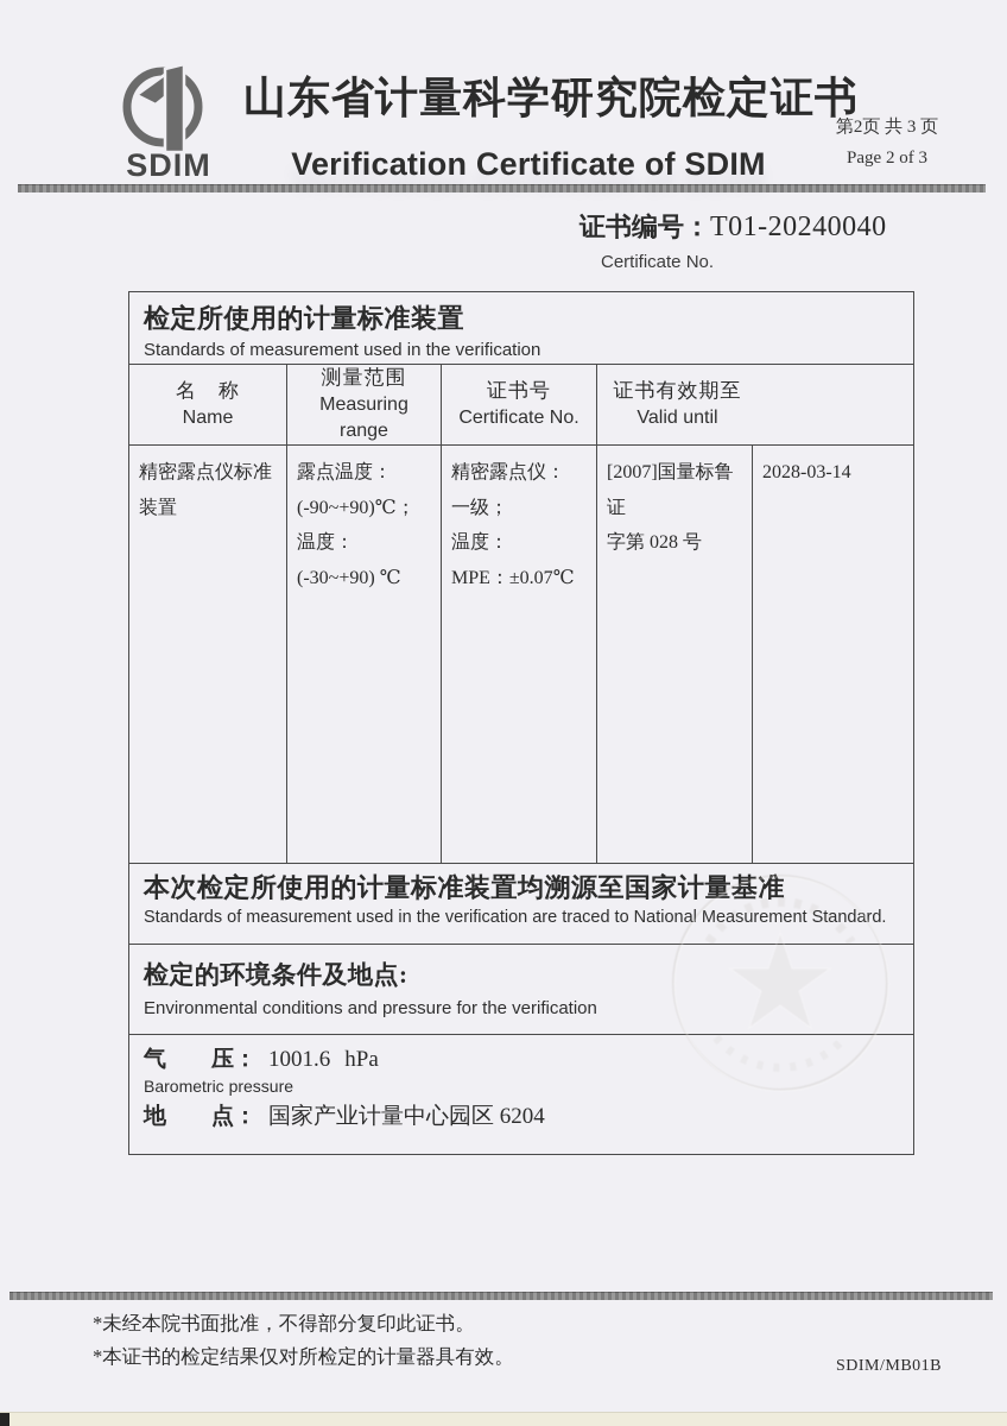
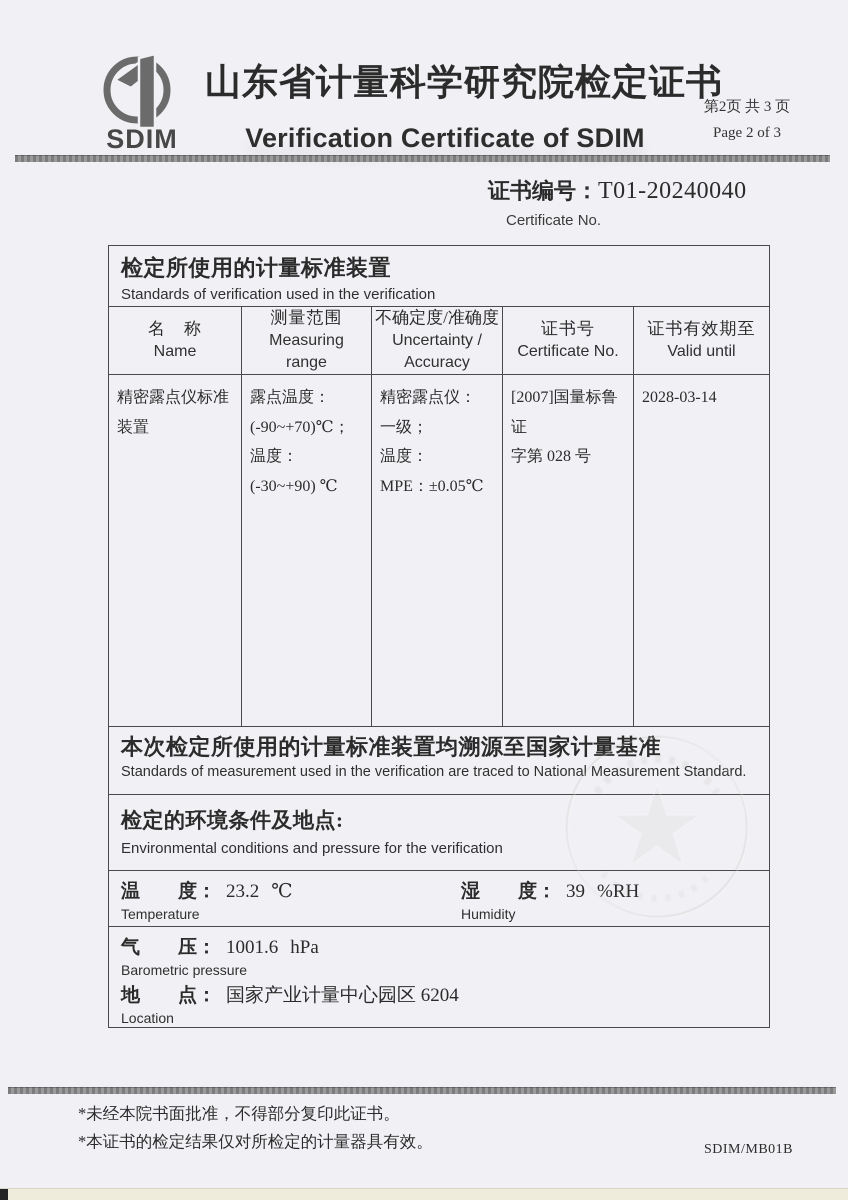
  SDIM
  山东省计量科学研究院检定证书
  Verification Certificate of SDIM
  第2页 共 3 页
  Page 2 of 3
  证书编号：T01-20240040
  Certificate No.
  检定所使用的计量标准装置
- Standards of measurement used in the verification
+ Standards of verification used in the verification
  名 称
  Name
  测量范围
  Measuring range
+ 不确定度/准确度
+ Uncertainty / Accuracy
  证书号
  Certificate No.
  证书有效期至
  Valid until
  精密露点仪标准装置
  露点温度：
- (-90~+90)℃；
+ (-90~+70)℃；
  温度：
  (-30~+90) ℃
  精密露点仪：
  一级；
  温度：
- MPE：±0.07℃
+ MPE：±0.05℃
  [2007]国量标鲁证
  字第 028 号
  2028-03-14
  本次检定所使用的计量标准装置均溯源至国家计量基准
  Standards of measurement used in the verification are traced to National Measurement Standard.
  检定的环境条件及地点:
  Environmental conditions and pressure for the verification
+ 温 度： 23.2 ℃
+ Temperature
+ 湿 度： 39 %RH
+ Humidity
  气 压： 1001.6 hPa
  Barometric pressure
  地 点： 国家产业计量中心园区 6204
+ Location
  *未经本院书面批准，不得部分复印此证书。
  *本证书的检定结果仅对所检定的计量器具有效。
  SDIM/MB01B
